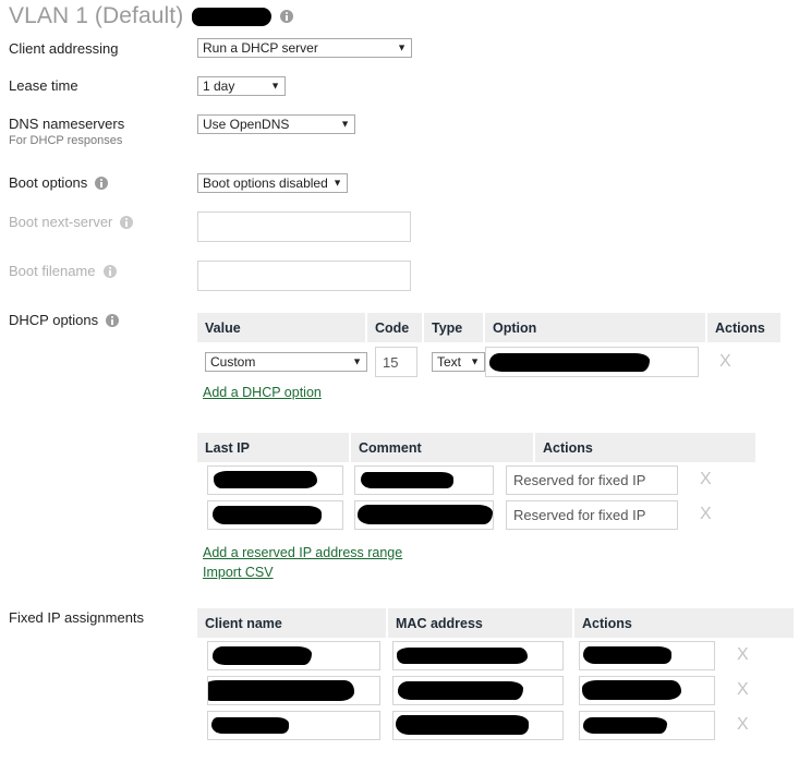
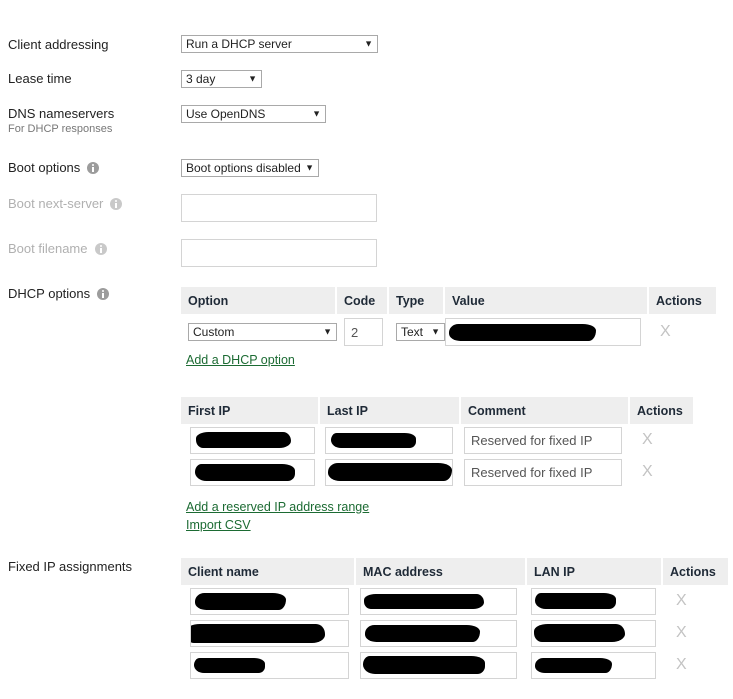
- VLAN 1 (Default)
  Client addressing
  Run a DHCP server
  ▼
  Lease time
- 1 day
+ 3 day
  ▼
  DNS nameservers
  For DHCP responses
  Use OpenDNS
  ▼
  Boot options
  Boot options disabled
  ▼
  Boot next-server
  Boot filename
  DHCP options
- Value
+ Option
  Code
  Type
- Option
+ Value
  Actions
  Custom
  ▼
- 15
+ 2
  Text
  ▼
  X
  Add a DHCP option
+ First IP
  Last IP
  Comment
  Actions
  Reserved for fixed IP
  X
  Reserved for fixed IP
  X
  Add a reserved IP address range
  Import CSV
  Fixed IP assignments
  Client name
  MAC address
+ LAN IP
  Actions
  X
  X
  X
